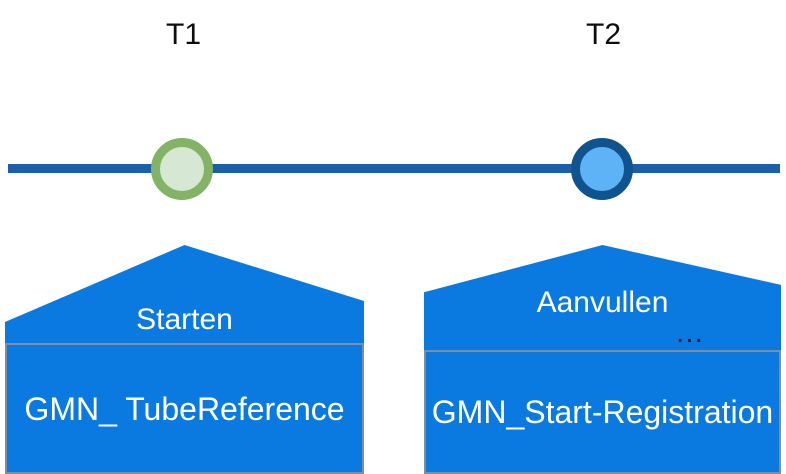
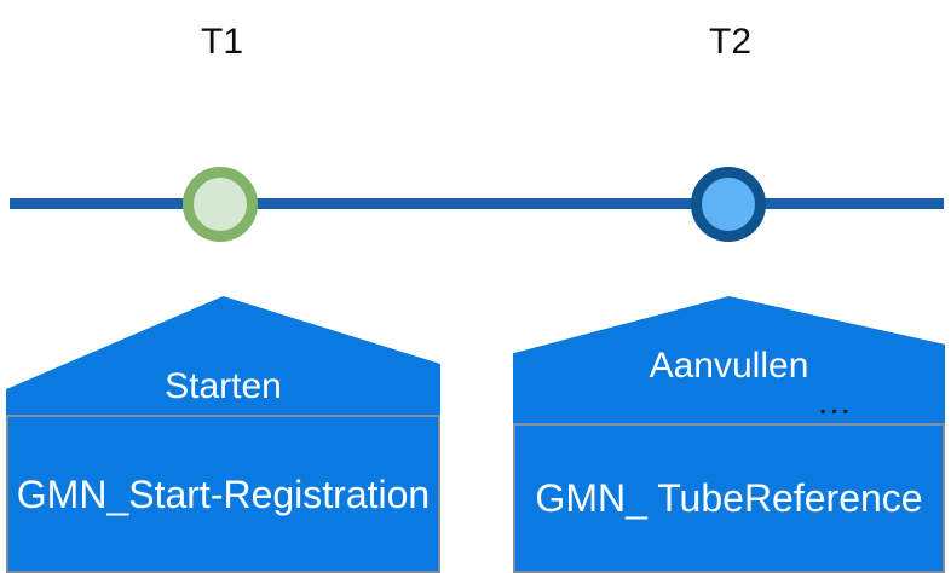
  T1
  T2
  Starten
- GMN_ TubeReference
+ GMN_Start-Registration
  Aanvullen
  ...
- GMN_Start-Registration
+ GMN_ TubeReference
